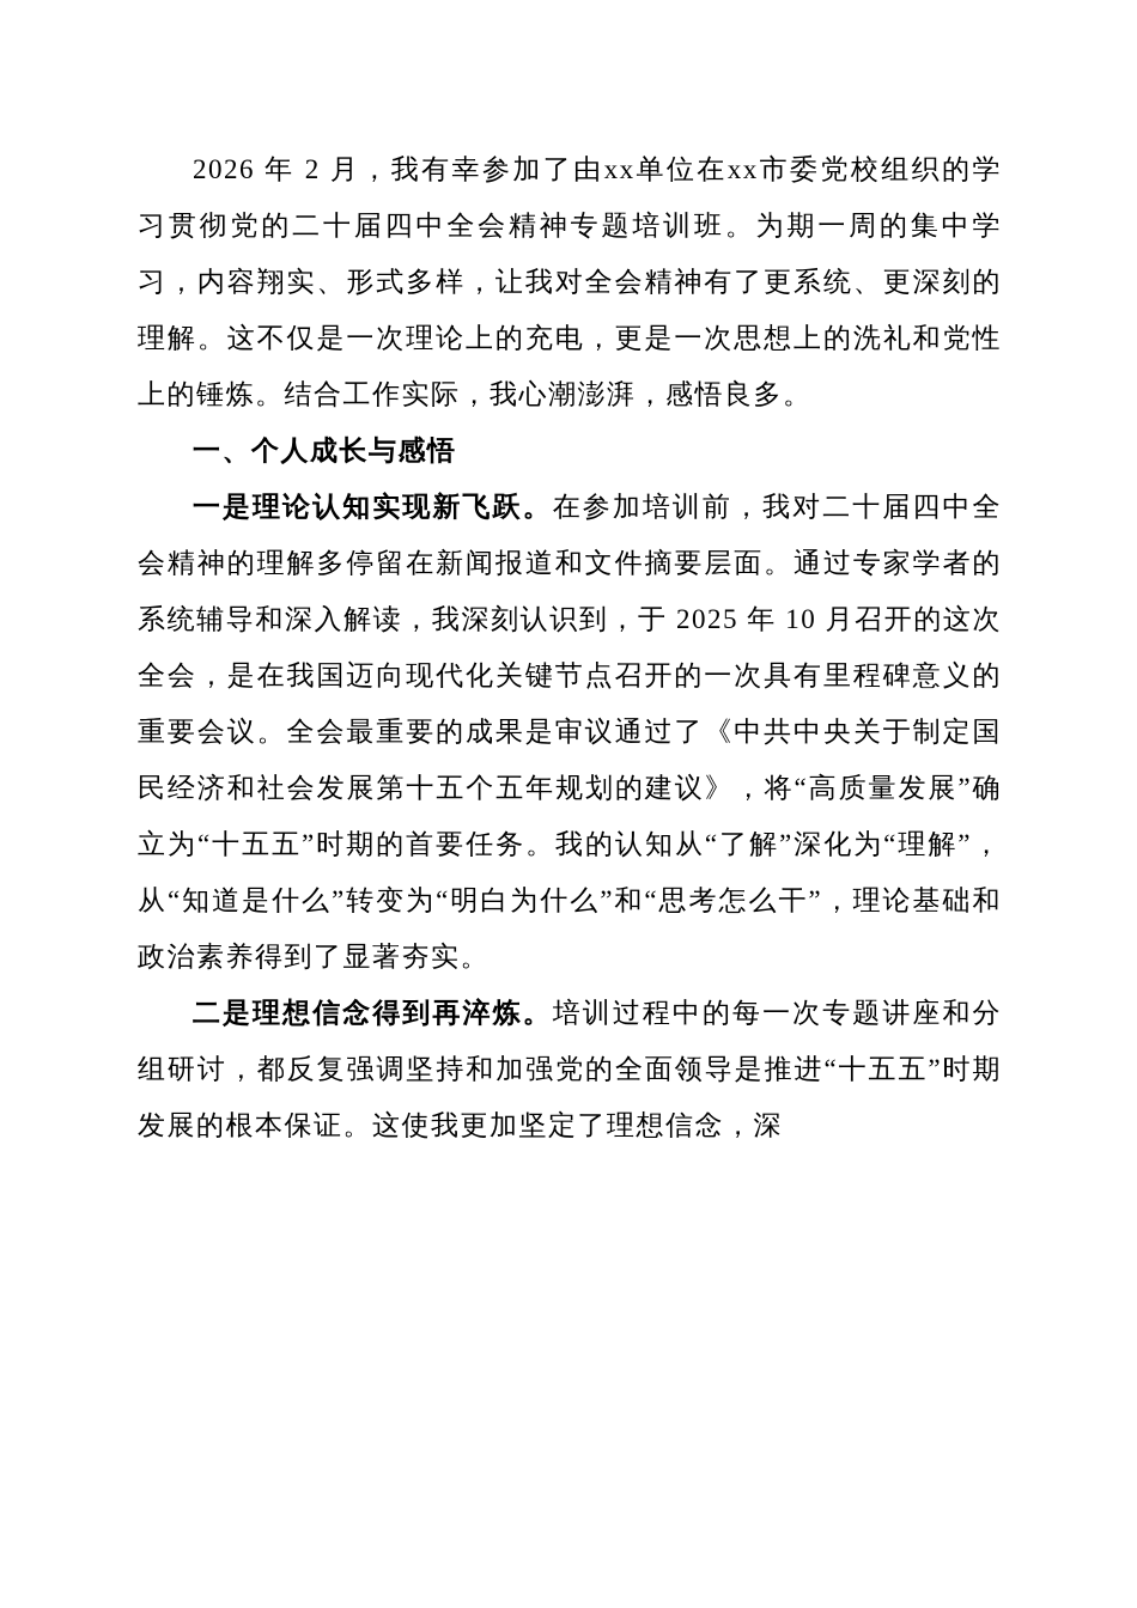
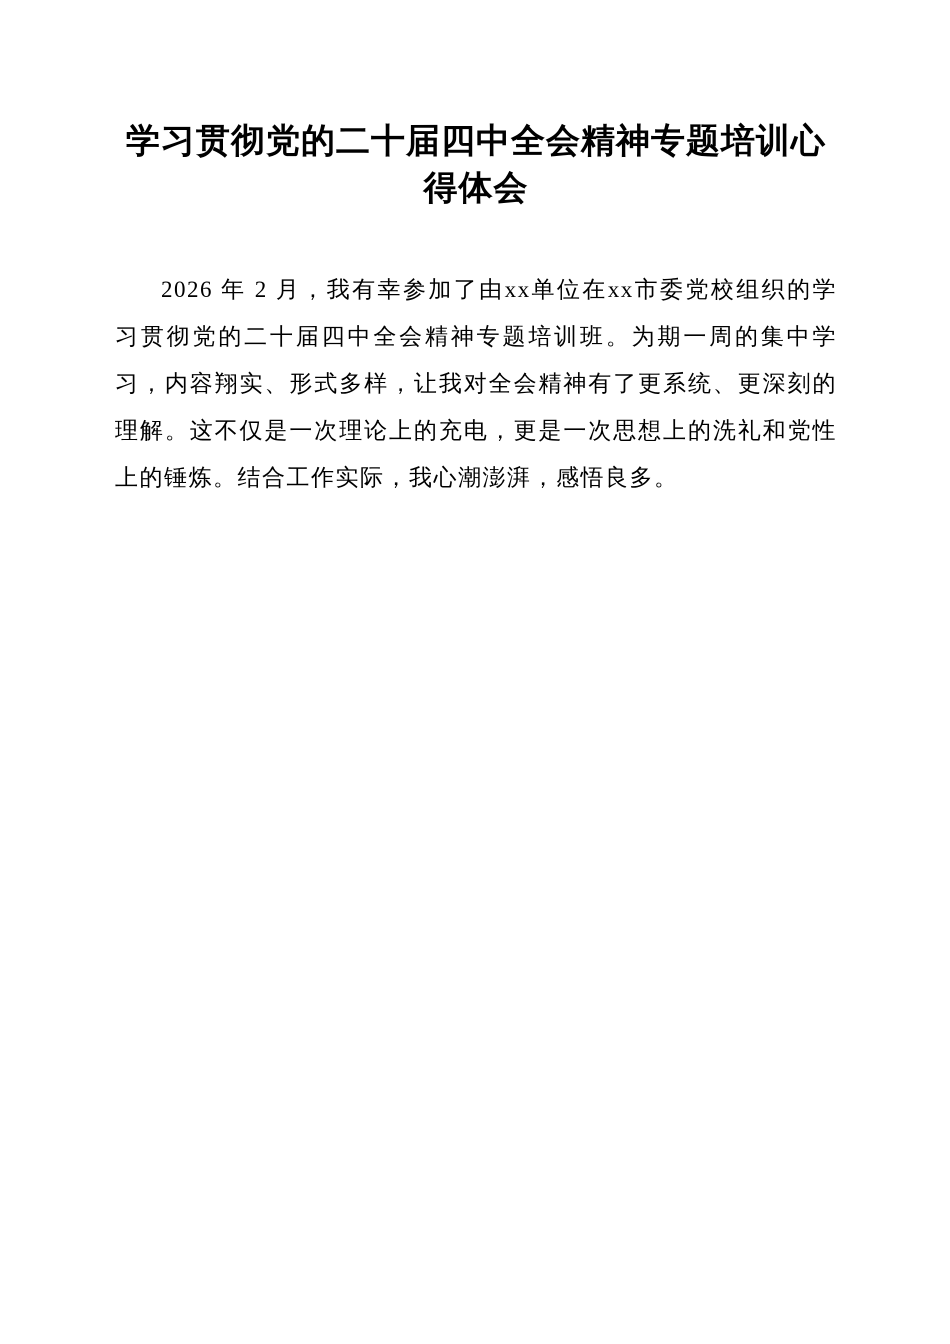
+ 学习贯彻党的二十届四中全会精神专题培训心得体会
  2026 年 2 月，我有幸参加了由xx单位在xx市委党校组织的学习贯彻党的二十届四中全会精神专题培训班。为期一周的集中学习，内容翔实、形式多样，让我对全会精神有了更系统、更深刻的理解。这不仅是一次理论上的充电，更是一次思想上的洗礼和党性上的锤炼。结合工作实际，我心潮澎湃，感悟良多。
- 一、个人成长与感悟
- 一是理论认知实现新飞跃。在参加培训前，我对二十届四中全会精神的理解多停留在新闻报道和文件摘要层面。通过专家学者的系统辅导和深入解读，我深刻认识到，于 2025 年 10 月召开的这次全会，是在我国迈向现代化关键节点召开的一次具有里程碑意义的重要会议。全会最重要的成果是审议通过了《中共中央关于制定国民经济和社会发展第十五个五年规划的建议》，将“高质量发展”确立为“十五五”时期的首要任务。我的认知从“了解”深化为“理解”，从“知道是什么”转变为“明白为什么”和“思考怎么干”，理论基础和政治素养得到了显著夯实。
- 二是理想信念得到再淬炼。培训过程中的每一次专题讲座和分组研讨，都反复强调坚持和加强党的全面领导是推进“十五五”时期发展的根本保证。这使我更加坚定了理想信念，深
